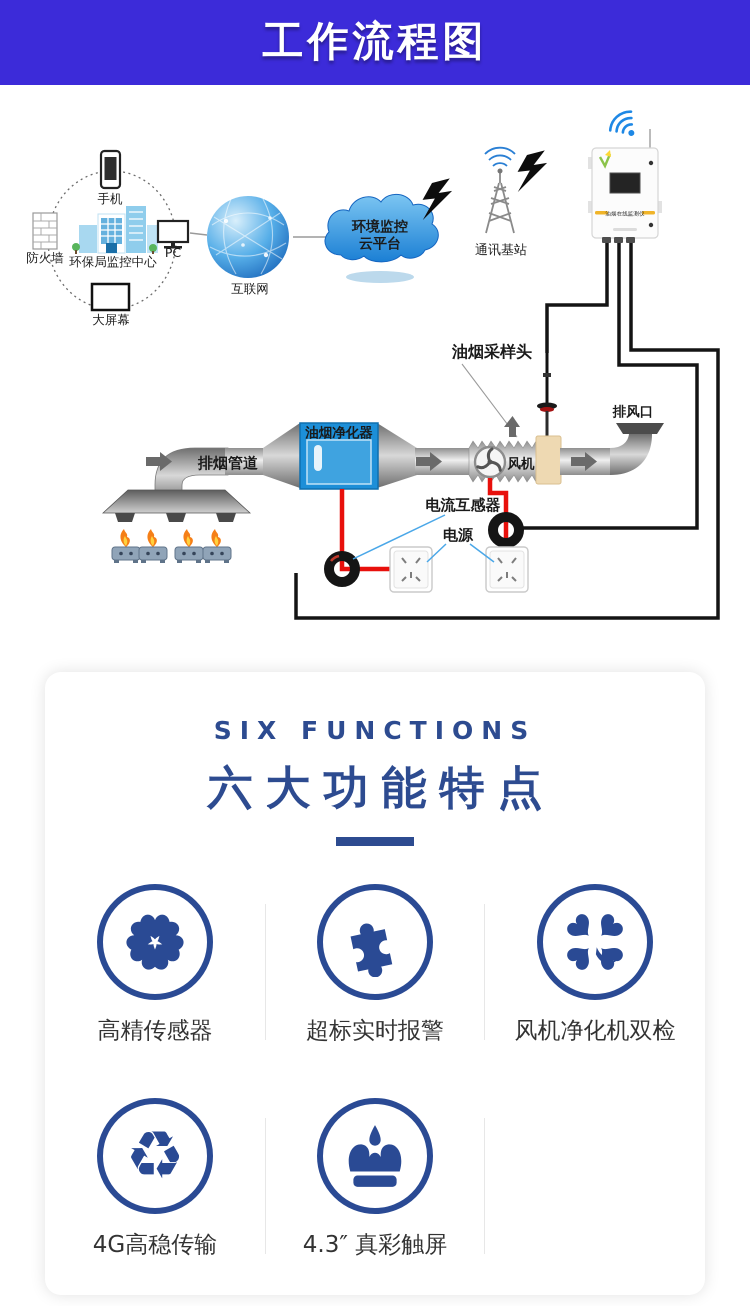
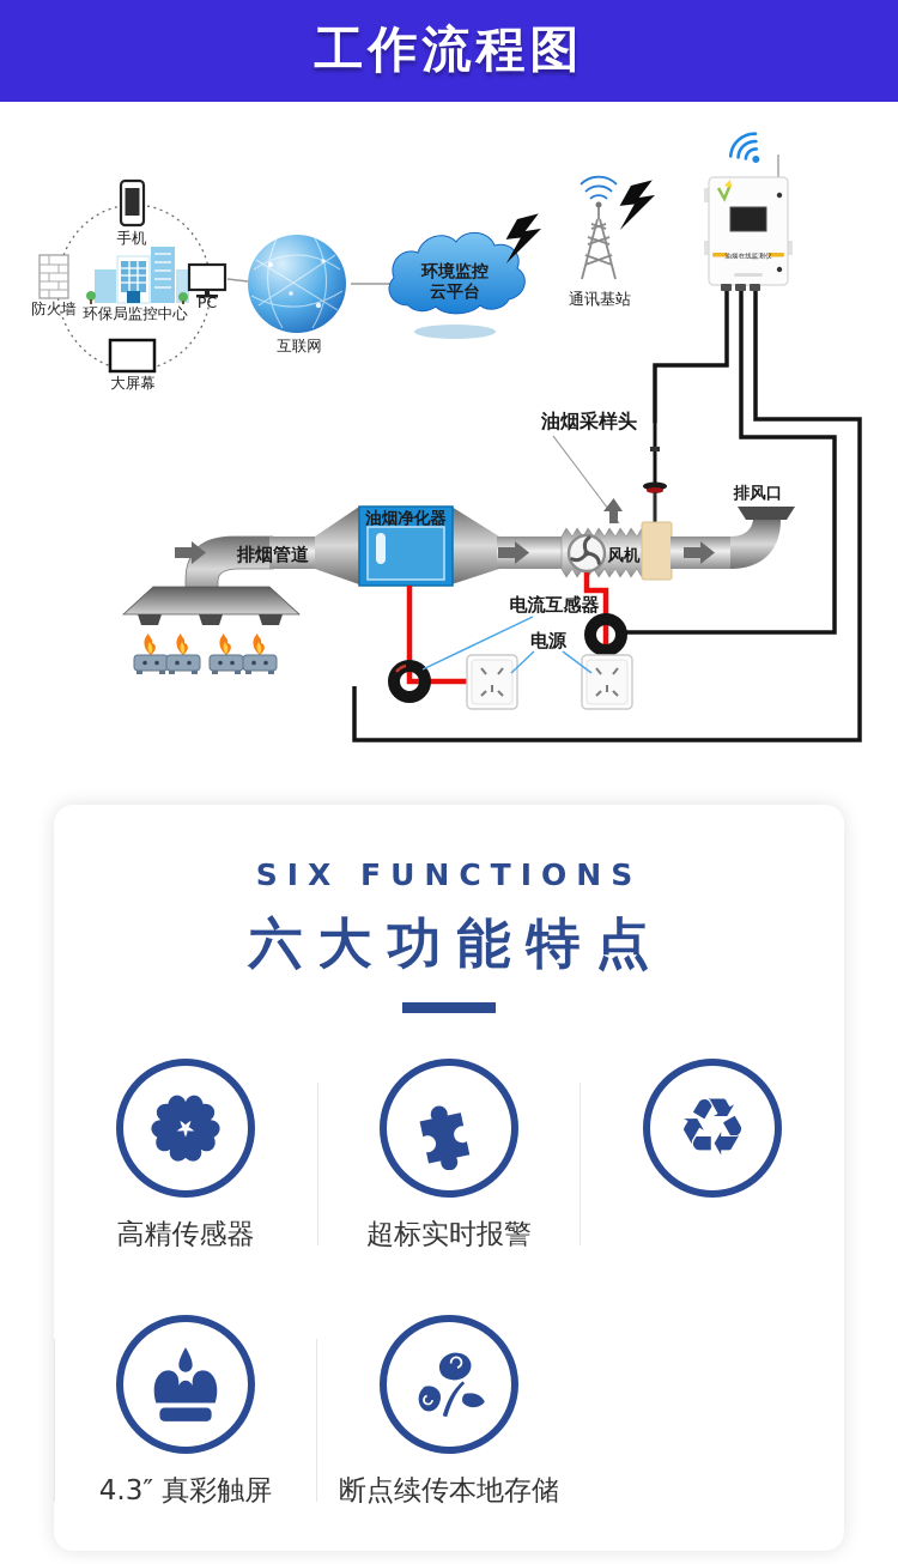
  工作流程图
  手机
  防火墙
  环保局监控中心
  PC
  大屏幕
  互联网
  环境监控
  云平台
  通讯基站
  油烟采样头
  油烟净化器
  排烟管道
  风机
  排风口
  电流互感器
  电源
  SIX FUNCTIONS
  六大功能特点
  高精传感器
  超标实时报警
- 风机净化机双检
  ♻
- 4G高稳传输
  4.3″ 真彩触屏
+ 断点续传本地存储
